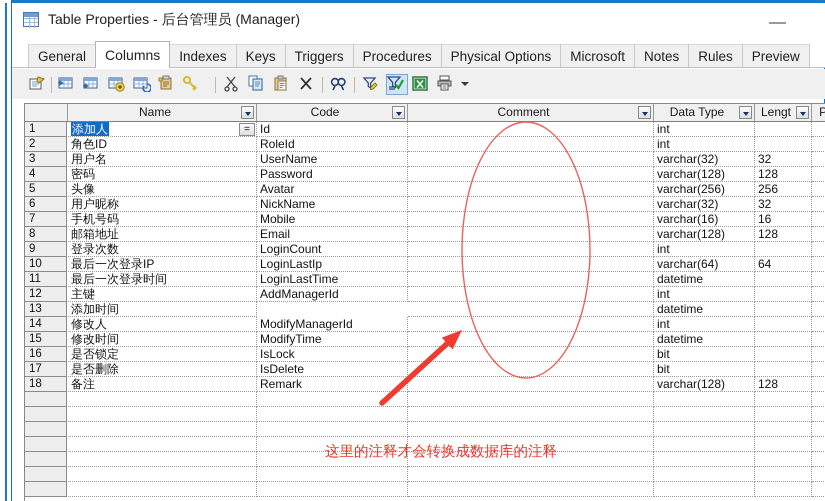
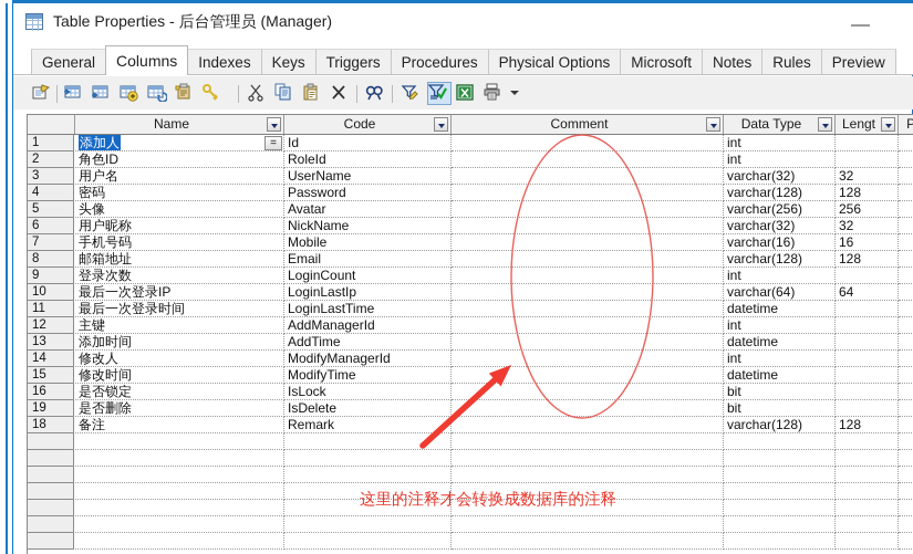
  Table Properties - 后台管理员 (Manager)
  General
  Columns
  Indexes
  Keys
  Triggers
  Procedures
  Physical Options
  Microsoft
  Notes
  Rules
  Preview
  Name
  Code
  Comment
  Data Type
  Lengt
  1
  添加人
  Id
  int
  2
  角色ID
  RoleId
  int
  3
  用户名
  UserName
  varchar(32)
  32
  4
  密码
  Password
  varchar(128)
  128
  5
  头像
  Avatar
  varchar(256)
  256
  6
  用户昵称
  NickName
  varchar(32)
  32
  7
  手机号码
  Mobile
  varchar(16)
  16
  8
  邮箱地址
  Email
  varchar(128)
  128
  9
  登录次数
  LoginCount
  int
  10
  最后一次登录IP
  LoginLastIp
  varchar(64)
  64
  11
  最后一次登录时间
  LoginLastTime
  datetime
  12
  主键
  AddManagerId
  int
  13
  添加时间
+ AddTime
  datetime
  14
  修改人
  ModifyManagerId
  int
  15
  修改时间
  ModifyTime
  datetime
  16
  是否锁定
  IsLock
  bit
- 17
+ 19
  是否删除
  IsDelete
  bit
  18
  备注
  Remark
  varchar(128)
  128
  =
  这里的注释才会转换成数据库的注释
